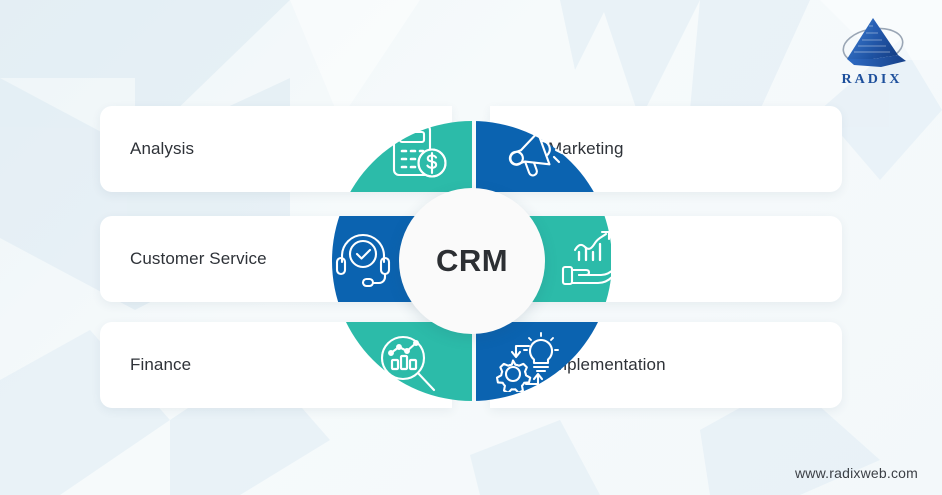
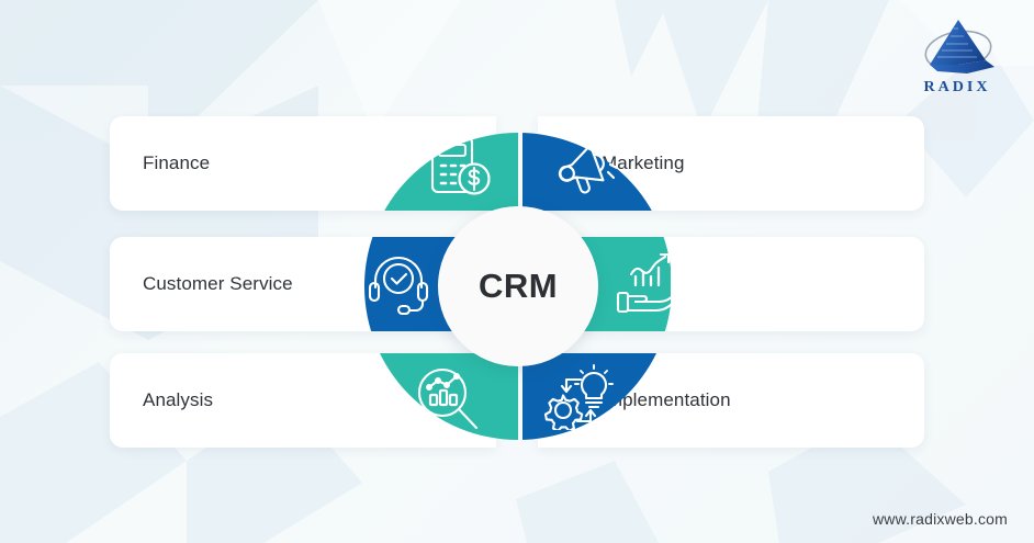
  RADIX
- Analysis
+ Finance
  arketing
  Customer Service
- Finance
+ Analysis
  plementation
  CRM
  www.radixweb.com
